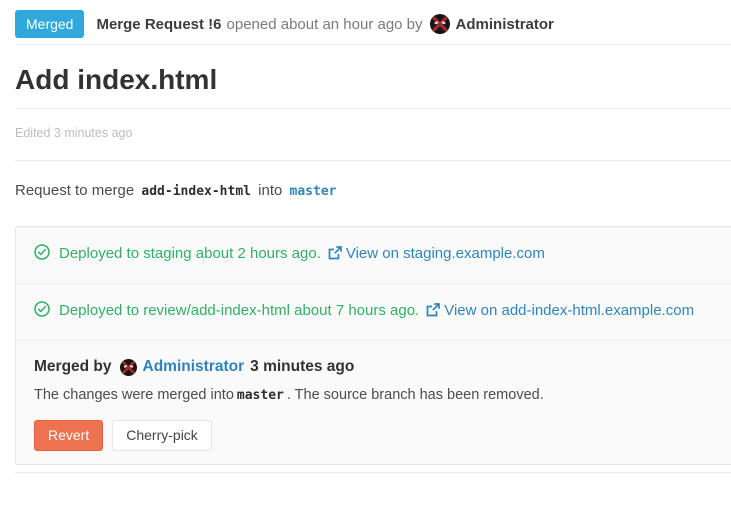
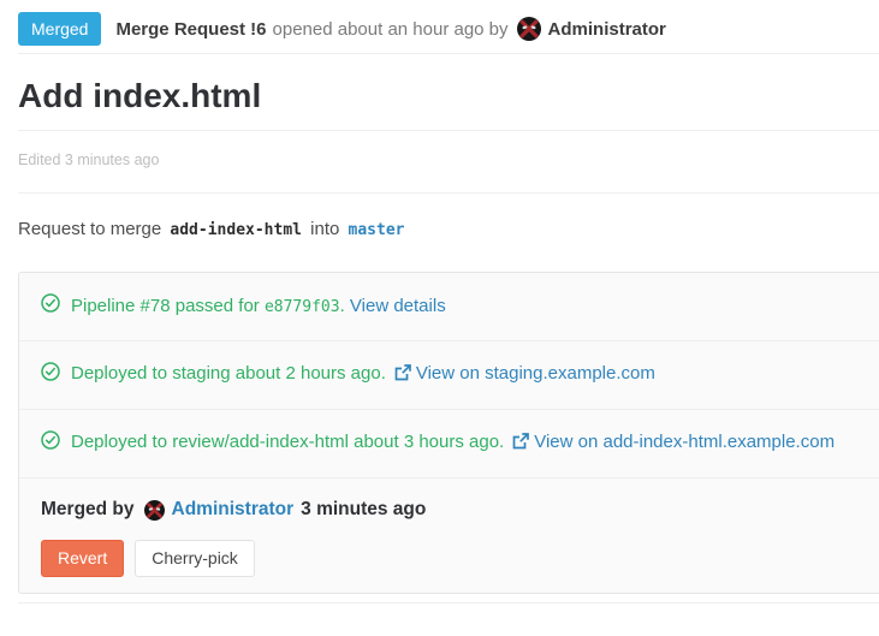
  Merged
  Merge Request !6
  opened about an hour ago by
  Administrator
  Add index.html
  Edited 3 minutes ago
  Request to merge add-index-html into master
+ Pipeline #78 passed for e8779f03. View details
  Deployed to staging about 2 hours ago. View on staging.example.com
- Deployed to review/add-index-html about 7 hours ago. View on add-index-html.example.com
+ Deployed to review/add-index-html about 3 hours ago. View on add-index-html.example.com
  Merged by
  Administrator
  3 minutes ago
- The changes were merged into master . The source branch has been removed.
  Revert
  Cherry-pick
